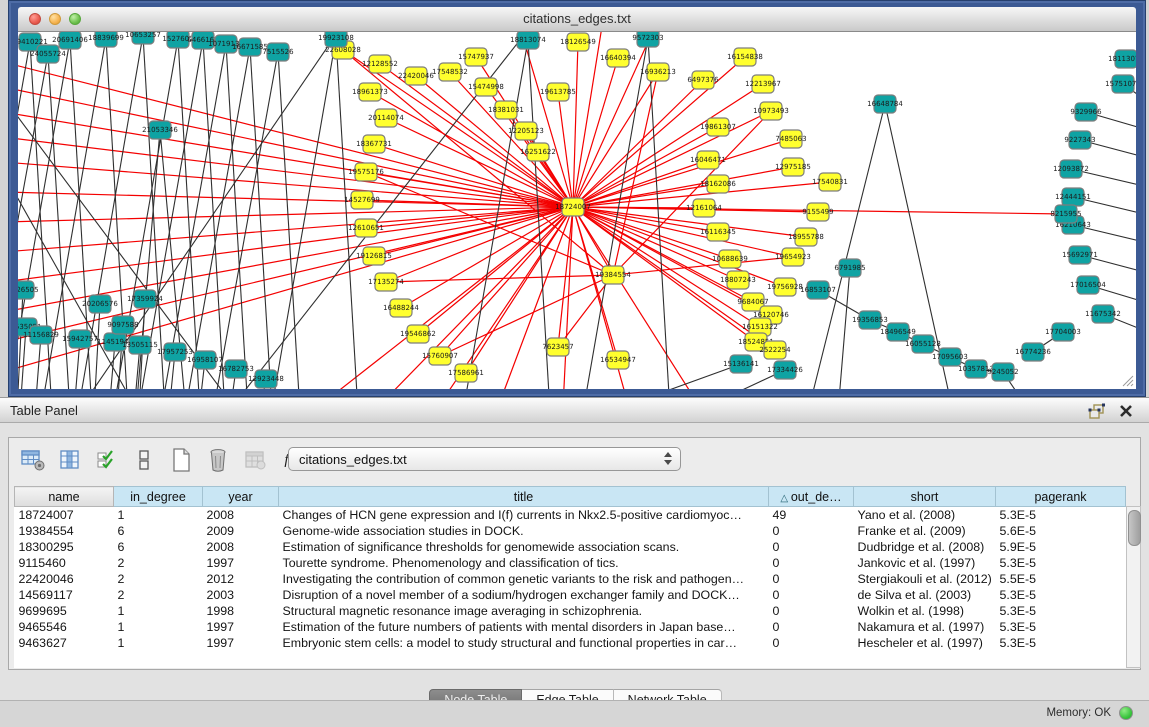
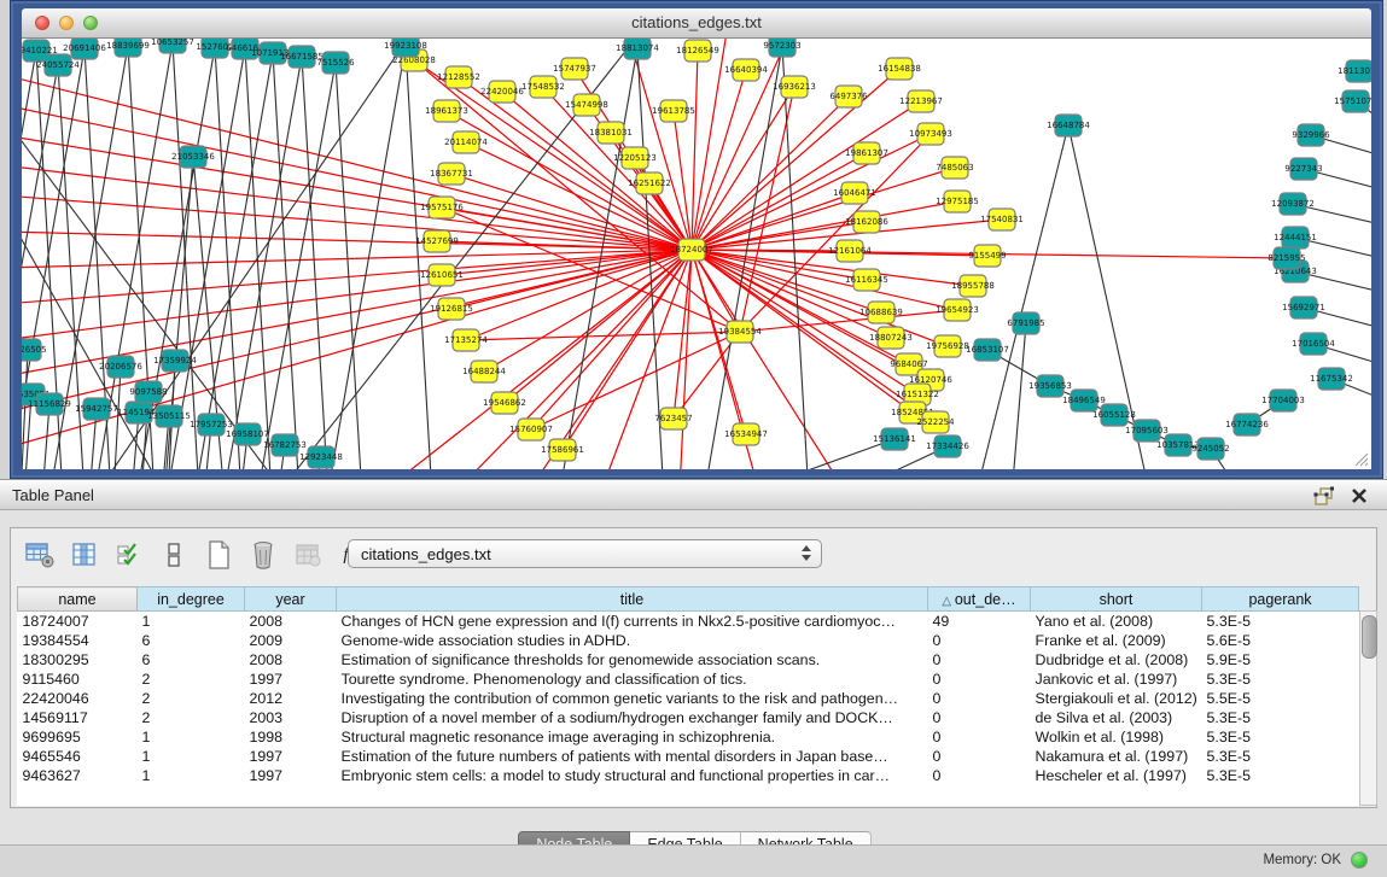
  citations_edges.txt
  18724007
  18961373
  20114074
  18367731
  19575176
  14527699
  12610651
  19126815
  17135274
  16488244
  19546862
  15760907
  17586961
  22608028
  12128552
  22420046
  17548532
  15747937
  15474998
  18381031
  12205123
  19613785
  18126549
  16640394
  16251622
  16936213
  6497376
  16154838
  12213967
  10973493
  19861307
  7485063
  12975185
  16046471
  18162086
  12161064
  16116345
  10688639
  19654923
  18807243
  19756928
  9684067
  16120746
  16151322
  185248
  2522254
  19384554
  7623457
  16534947
  17540831
  9155499
  18955788
  9410221
  24055724
  20691406
  18839699
  10653257
  1527602
  646616
  1071913
  16671585
  7515526
  19923108
  18813074
  9572303
  21053346
  11156829
  15942757
  1145194
  13505115
  20206576
  17359924
  9097588
  17957253
  16958107
  16782753
  12923448
  26505
  15136141
  17334426
  16853107
  6791985
  19356853
  18496549
  16055128
  17095603
  1035781
  9245052
  16774236
  17704003
  16648784
  181130
  1575107
  9329966
  9227343
  12093872
  12444151
  16210643
  15692971
  17016504
  11675342
  8215955
  Table Panel
  citations_edges.txt
  name	in_degree	year	title	△ out_de…	short	pagerank
  18724007	1	2008	Changes of HCN gene expression and I(f) currents in Nkx2.5-positive cardiomyoc…	49	Yano et al. (2008)	5.3E-5
- 19384554	6	2009	Genome-wide association studies in DOCK.	0	Franke et al. (2009)	5.6E-5
+ 19384554	6	2009	Genome-wide association studies in ADHD.	0	Franke et al. (2009)	5.6E-5
  18300295	6	2008	Estimation of significance thresholds for genomewide association scans.	0	Dudbridge et al. (2008)	5.9E-5
  9115460	2	1997	Tourette syndrome. Phenomenology and classification of tics.	0	Jankovic et al. (1997)	5.3E-5
  22420046	2	2012	Investigating the contribution of common genetic variants to the risk and pathogen…	0	Stergiakouli et al. (2012)	5.5E-5
  14569117	2	2003	Disruption of a novel member of a sodium/hydrogen exchanger family and DOCK…	0	de Silva et al. (2003)	5.3E-5
  9699695	1	1998	Structural magnetic resonance image averaging in schizophrenia.	0	Wolkin et al. (1998)	5.3E-5
  9465546	1	1997	Estimation of the future numbers of patients with mental disorders in Japan base…	0	Nakamura et al. (1997)	5.3E-5
  9463627	1	1997	Embryonic stem cells: a model to study structural and functional properties in car…	0	Hescheler et al. (1997)	5.3E-5
  Memory: OK
